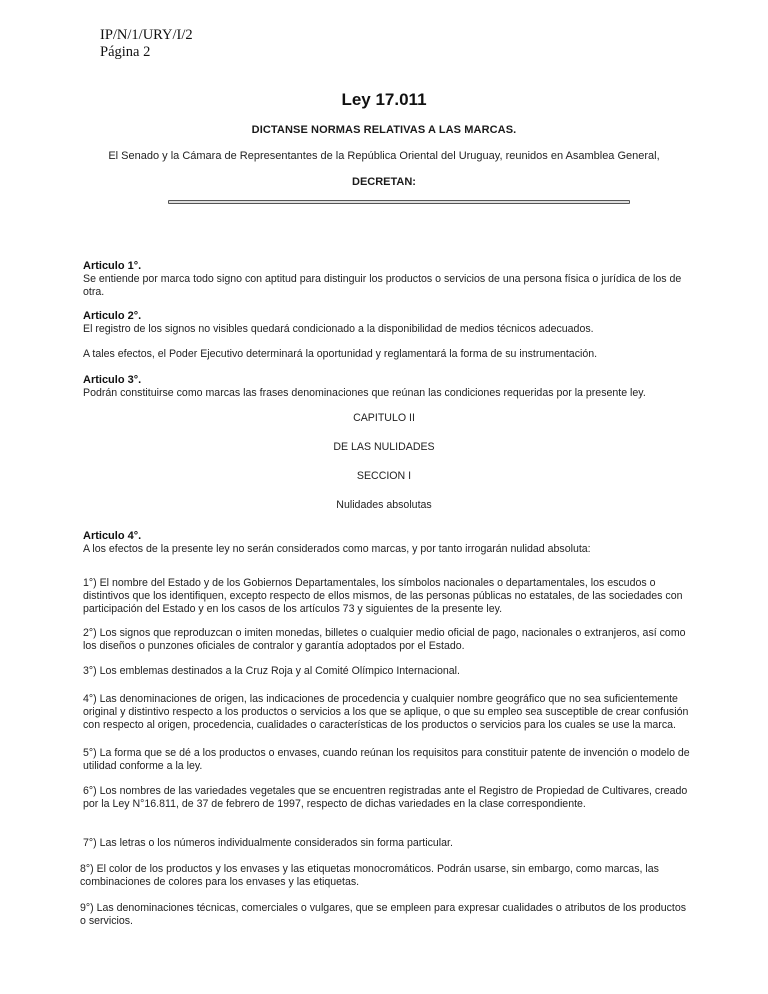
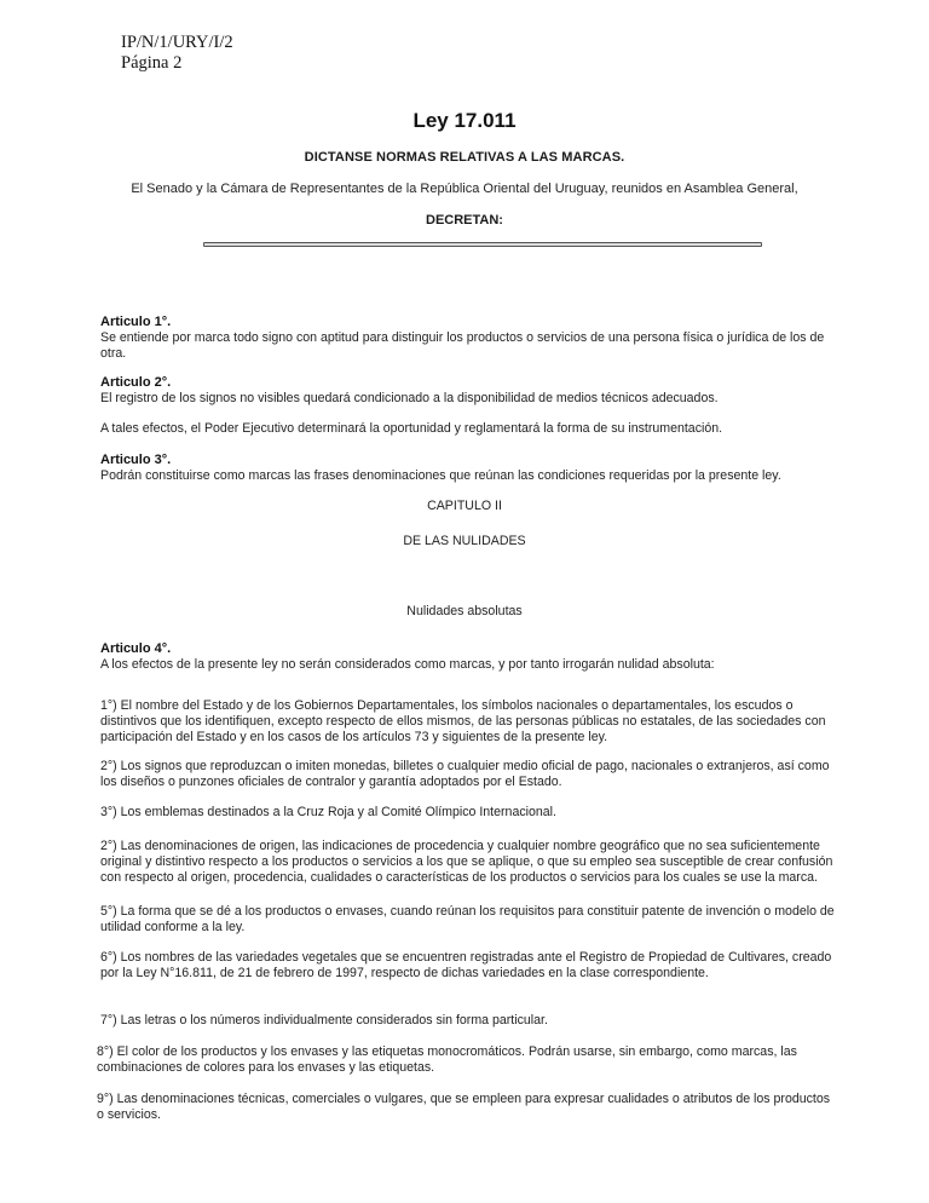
  IP/N/1/URY/I/2
  Página 2
  Ley 17.011
  DICTANSE NORMAS RELATIVAS A LAS MARCAS.
  El Senado y la Cámara de Representantes de la República Oriental del Uruguay, reunidos en Asamblea General,
  DECRETAN:
  Articulo 1°.
  Se entiende por marca todo signo con aptitud para distinguir los productos o servicios de una persona física o jurídica de los de otra.
  Articulo 2°.
  El registro de los signos no visibles quedará condicionado a la disponibilidad de medios técnicos adecuados.
  A tales efectos, el Poder Ejecutivo determinará la oportunidad y reglamentará la forma de su instrumentación.
  Articulo 3°.
  Podrán constituirse como marcas las frases denominaciones que reúnan las condiciones requeridas por la presente ley.
  CAPITULO II
  DE LAS NULIDADES
- SECCION I
  Nulidades absolutas
  Articulo 4°.
  A los efectos de la presente ley no serán considerados como marcas, y por tanto irrogarán nulidad absoluta:
  1°) El nombre del Estado y de los Gobiernos Departamentales, los símbolos nacionales o departamentales, los escudos o distintivos que los identifiquen, excepto respecto de ellos mismos, de las personas públicas no estatales, de las sociedades con participación del Estado y en los casos de los artículos 73 y siguientes de la presente ley.
  2°) Los signos que reproduzcan o imiten monedas, billetes o cualquier medio oficial de pago, nacionales o extranjeros, así como los diseños o punzones oficiales de contralor y garantía adoptados por el Estado.
  3°) Los emblemas destinados a la Cruz Roja y al Comité Olímpico Internacional.
- 4°) Las denominaciones de origen, las indicaciones de procedencia y cualquier nombre geográfico que no sea suficientemente original y distintivo respecto a los productos o servicios a los que se aplique, o que su empleo sea susceptible de crear confusión con respecto al origen, procedencia, cualidades o características de los productos o servicios para los cuales se use la marca.
+ 2°) Las denominaciones de origen, las indicaciones de procedencia y cualquier nombre geográfico que no sea suficientemente original y distintivo respecto a los productos o servicios a los que se aplique, o que su empleo sea susceptible de crear confusión con respecto al origen, procedencia, cualidades o características de los productos o servicios para los cuales se use la marca.
  5°) La forma que se dé a los productos o envases, cuando reúnan los requisitos para constituir patente de invención o modelo de utilidad conforme a la ley.
- 6°) Los nombres de las variedades vegetales que se encuentren registradas ante el Registro de Propiedad de Cultivares, creado por la Ley N°16.811, de 37 de febrero de 1997, respecto de dichas variedades en la clase correspondiente.
+ 6°) Los nombres de las variedades vegetales que se encuentren registradas ante el Registro de Propiedad de Cultivares, creado por la Ley N°16.811, de 21 de febrero de 1997, respecto de dichas variedades en la clase correspondiente.
  7°) Las letras o los números individualmente considerados sin forma particular.
  8°) El color de los productos y los envases y las etiquetas monocromáticos. Podrán usarse, sin embargo, como marcas, las combinaciones de colores para los envases y las etiquetas.
  9°) Las denominaciones técnicas, comerciales o vulgares, que se empleen para expresar cualidades o atributos de los productos o servicios.
